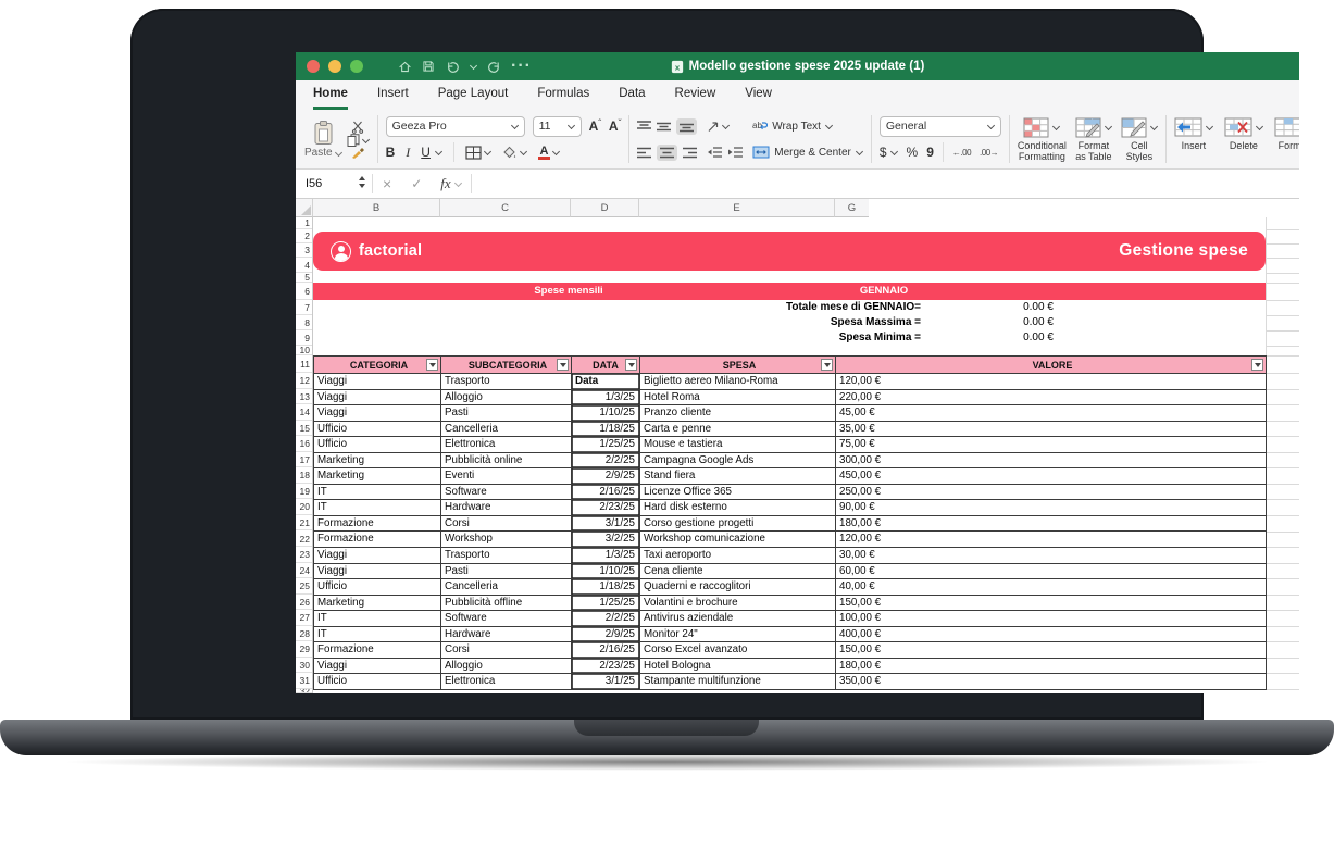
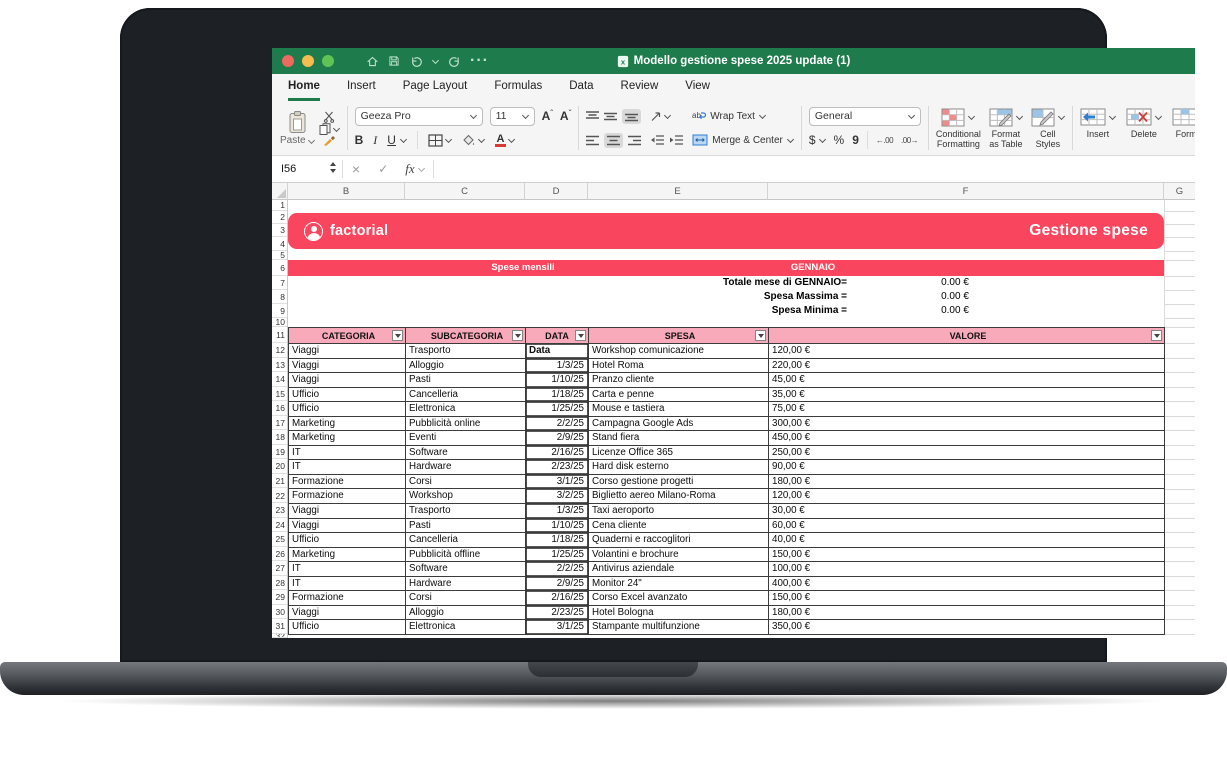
  ···
  x
  Modello gestione spese 2025 update (1)
  Home
  Insert
  Page Layout
  Formulas
  Data
  Review
  View
  Paste
  Geeza Pro
  11
  Aˆ
  Aˇ
  B
  I
  U
  A
  ab
  Wrap Text
  Merge & Center
  General
  $
  %
  9
  ←.00
  .00→
  Conditional
  Formatting
  Format
  as Table
  Cell
  Styles
  Insert
  Delete
  I56
  ×
  ✓
  fx
  B
  C
  D
  E
+ F
  G
  1
  2
  3
  4
  5
  6
  7
  8
  9
  10
  11
  12
  13
  14
  15
  16
  17
  18
  19
  20
  21
  22
  23
  24
  25
  26
  27
  28
  29
  30
  31
  32
  factorial
  Gestione spese
  Spese mensili
  GENNAIO
  Totale mese di GENNAIO=
  0.00 €
  Spesa Massima =
  0.00 €
  Spesa Minima =
  0.00 €
  CATEGORIA
  SUBCATEGORIA
  DATA
  SPESA
  VALORE
  Viaggi
  Trasporto
  Data
- Biglietto aereo Milano-Roma
+ Workshop comunicazione
  120,00 €
  Viaggi
  Alloggio
  1/3/25
  Hotel Roma
  220,00 €
  Viaggi
  Pasti
  1/10/25
  Pranzo cliente
  45,00 €
  Ufficio
  Cancelleria
  1/18/25
  Carta e penne
  35,00 €
  Ufficio
  Elettronica
  1/25/25
  Mouse e tastiera
  75,00 €
  Marketing
  Pubblicità online
  2/2/25
  Campagna Google Ads
  300,00 €
  Marketing
  Eventi
  2/9/25
  Stand fiera
  450,00 €
  IT
  Software
  2/16/25
  Licenze Office 365
  250,00 €
  IT
  Hardware
  2/23/25
  Hard disk esterno
  90,00 €
  Formazione
  Corsi
  3/1/25
  Corso gestione progetti
  180,00 €
  Formazione
  Workshop
  3/2/25
- Workshop comunicazione
+ Biglietto aereo Milano-Roma
  120,00 €
  Viaggi
  Trasporto
  1/3/25
  Taxi aeroporto
  30,00 €
  Viaggi
  Pasti
  1/10/25
  Cena cliente
  60,00 €
  Ufficio
  Cancelleria
  1/18/25
  Quaderni e raccoglitori
  40,00 €
  Marketing
  Pubblicità offline
  1/25/25
  Volantini e brochure
  150,00 €
  IT
  Software
  2/2/25
  Antivirus aziendale
  100,00 €
  IT
  Hardware
  2/9/25
  Monitor 24"
  400,00 €
  Formazione
  Corsi
  2/16/25
  Corso Excel avanzato
  150,00 €
  Viaggi
  Alloggio
  2/23/25
  Hotel Bologna
  180,00 €
  Ufficio
  Elettronica
  3/1/25
  Stampante multifunzione
  350,00 €
